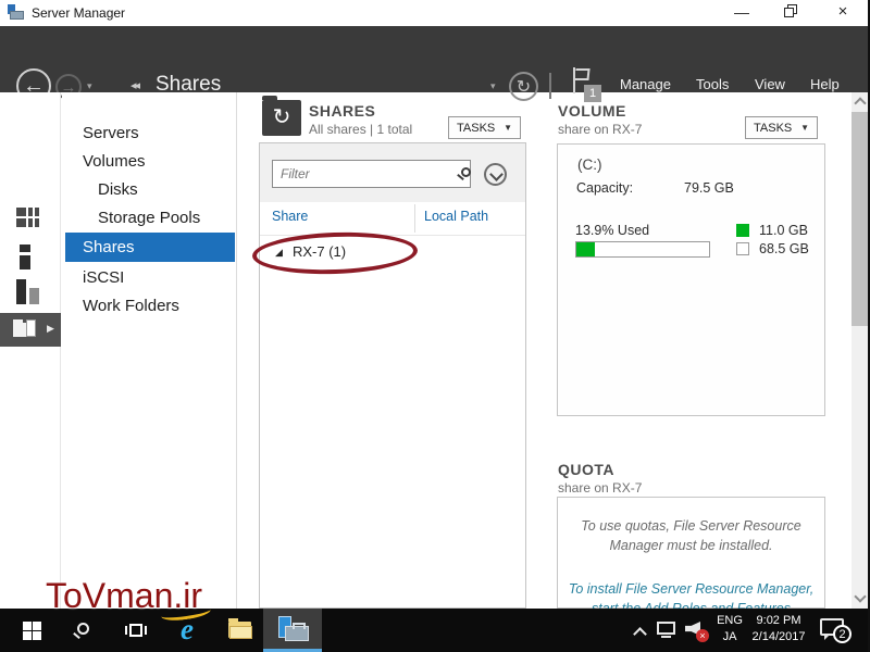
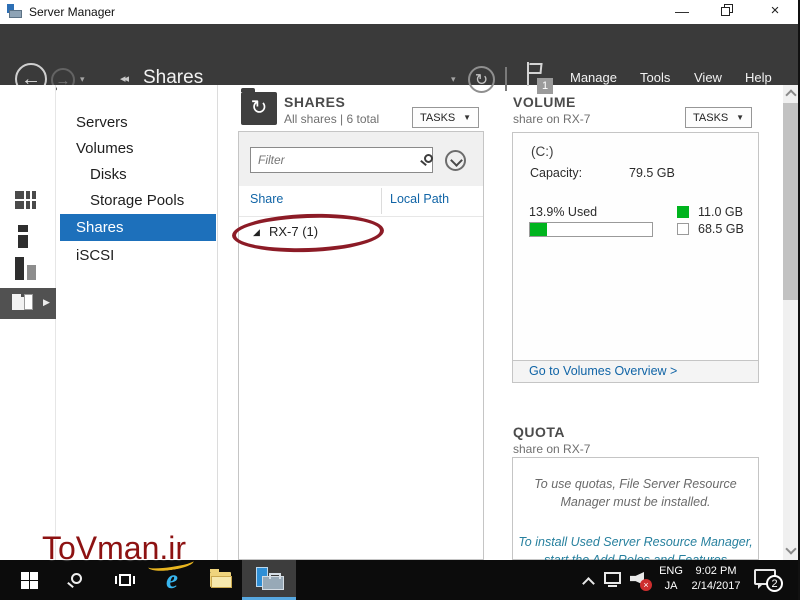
  Server Manager
  —
  ×
  ←
  →
  ▾
  ◂◂
  Shares
  ▾
  ↻
  1
  Manage
  Tools
  View
  Help
  ▶
  Servers
  Volumes
  Disks
  Storage Pools
  Shares
  iSCSI
- Work Folders
  ↻
  SHARES
- All shares | 1 total
+ All shares | 6 total
  TASKS
  ▼
  Filter
  Share
  Local Path
  ◢
  RX-7 (1)
  VOLUME
  share on RX-7
  TASKS
  ▼
  (C:)
  Capacity:
  79.5 GB
  13.9% Used
  11.0 GB
  68.5 GB
+ Go to Volumes Overview >
  QUOTA
  share on RX-7
  To use quotas, File Server Resource
  Manager must be installed.
- To install File Server Resource Manager,
+ To install Used Server Resource Manager,
  e
  ×
  ENG
  JA
  9:02 PM
  2/14/2017
  2
  ToVman.ir
